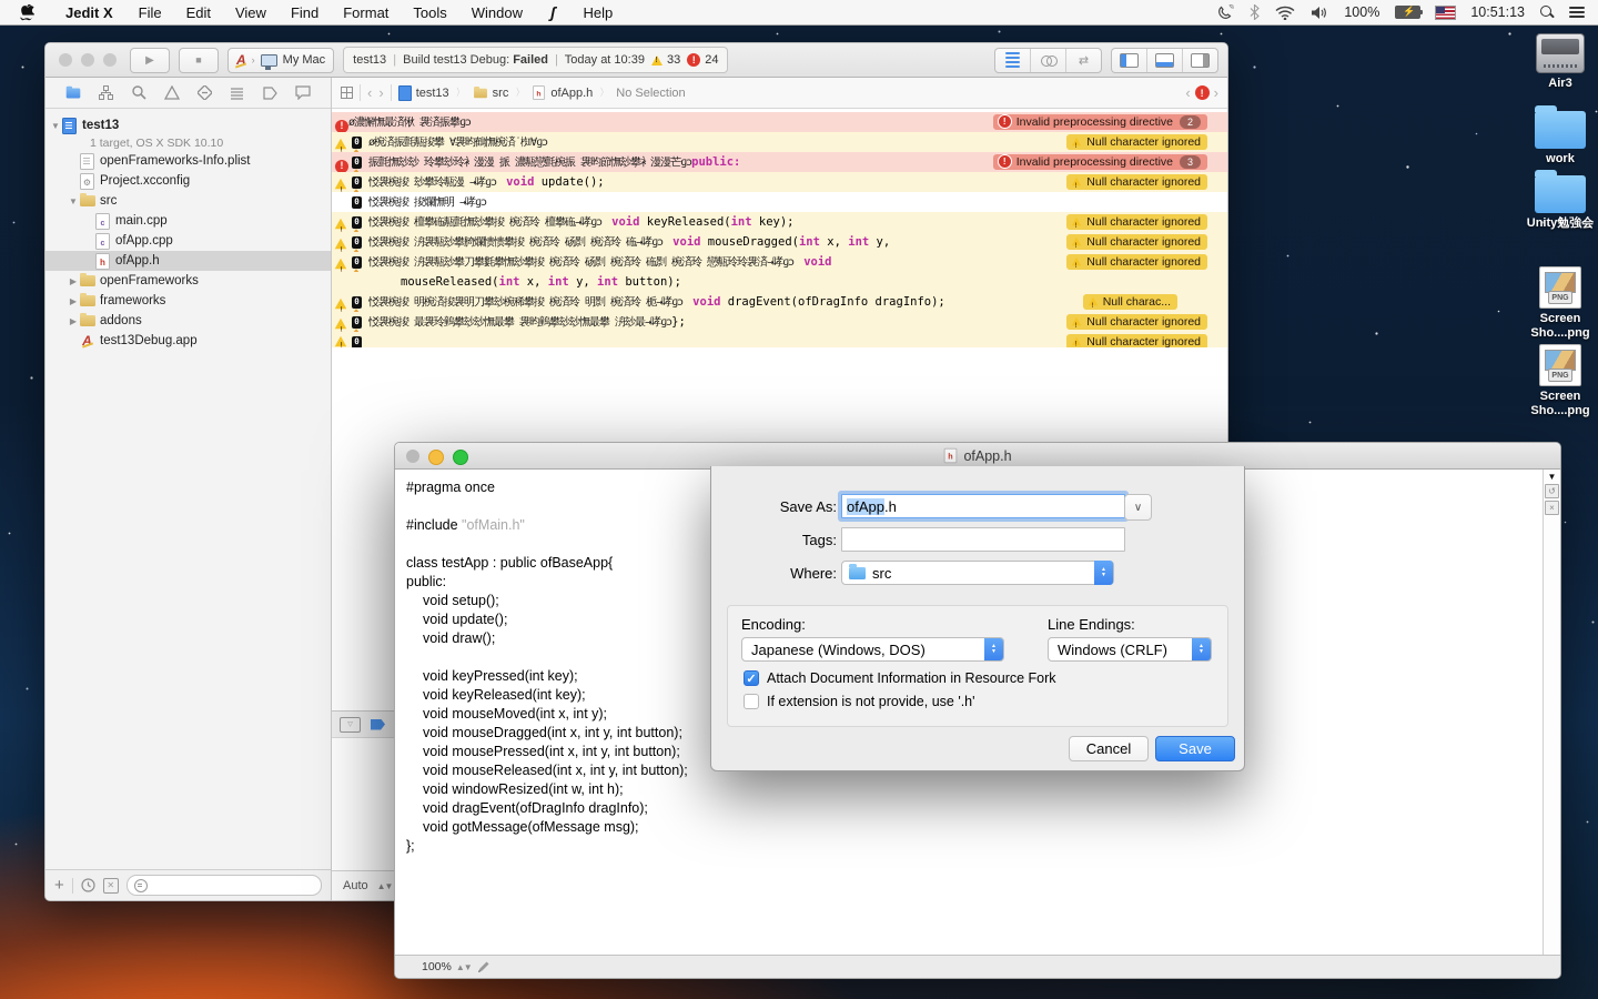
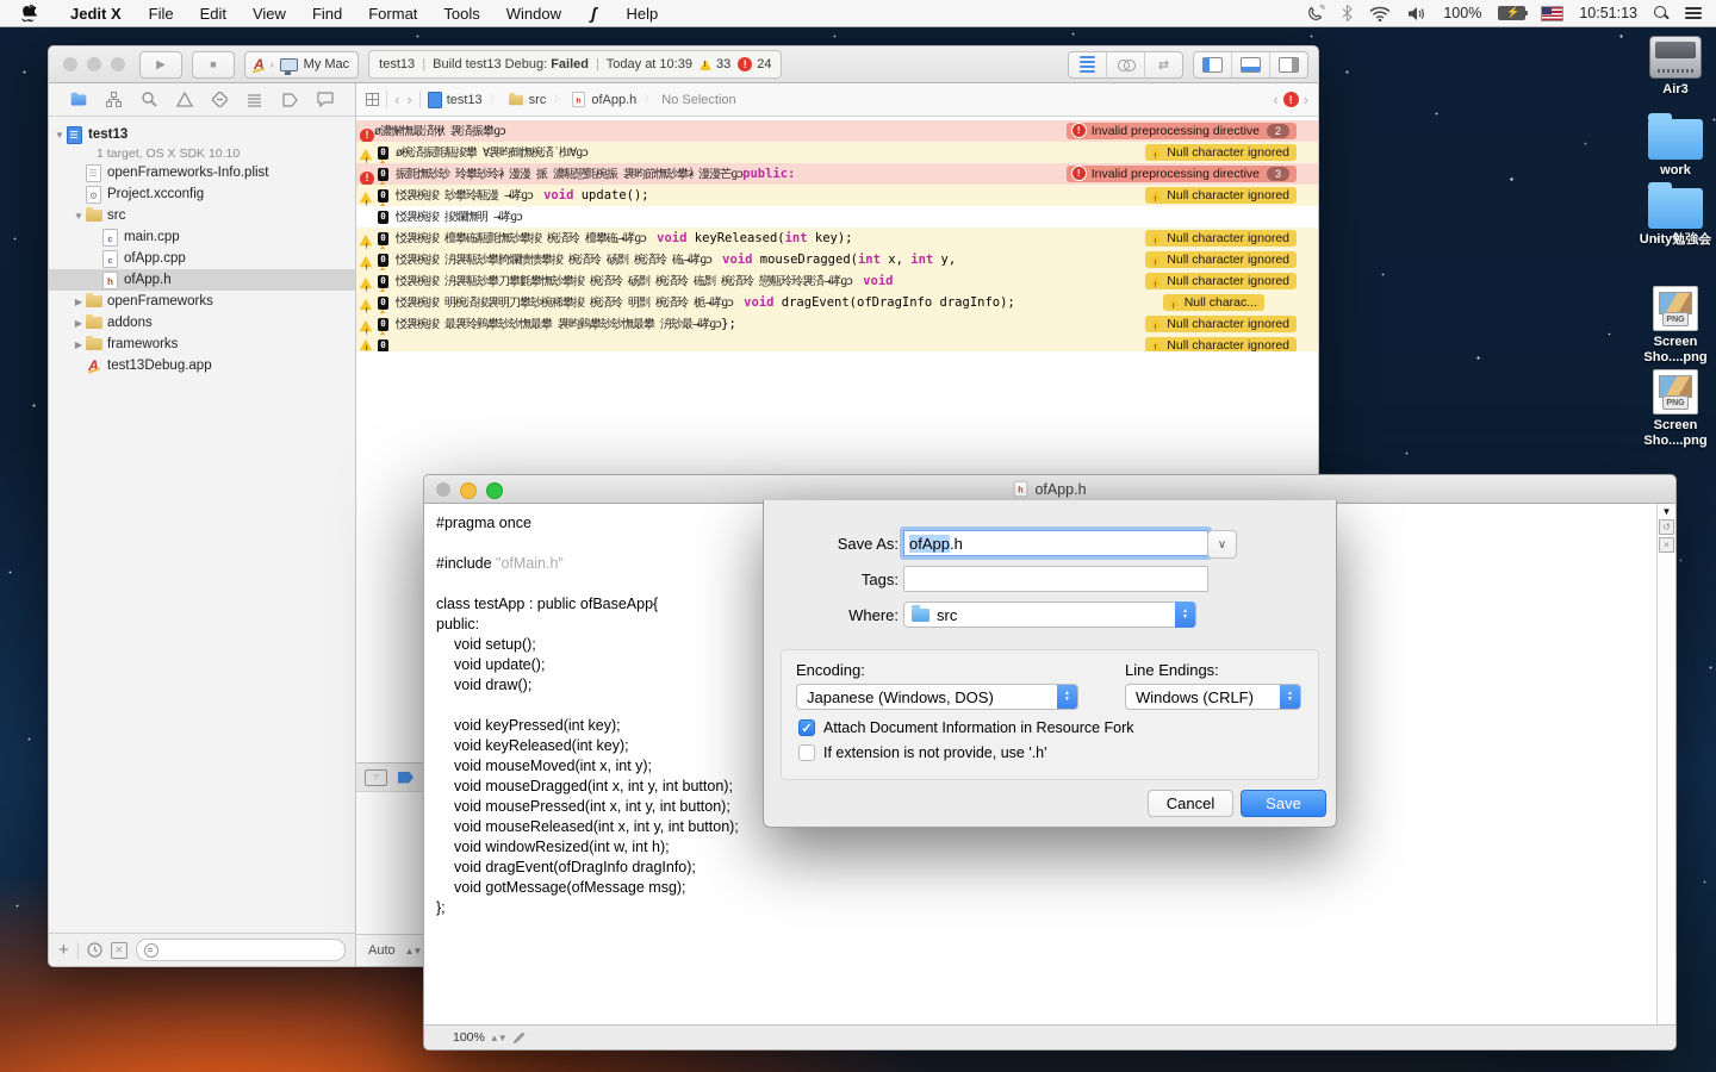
  Jedit X
  File
  Edit
  View
  Find
  Format
  Tools
  Window
  ʃ
  Help
  100%
  ⚡
  10:51:13
  Air3
  work
  Unity勉強会
  Screen Sho....png
  Screen Sho....png
  ▶
  ■
  A
  ›
  My Mac
  test13 | Build test13 Debug: Failed | Today at 10:39
  33
  !
  24
  ⇄
  ▼
  test13
  1 target, OS X SDK 10.10
  openFrameworks-Info.plist
  ⚙
  Project.xcconfig
  ▼
  src
  main.cpp
  ofApp.cpp
  h
  ofApp.h
  ▶
  openFrameworks
  ▶
- frameworks
+ addons
  ▶
- addons
+ frameworks
  A
  test13Debug.app
  +
  ✕
  ‹
  ›
  test13
  src
  ofApp.h
  No Selection
  ‹
  !
  ›
  !
  ø濃懈憮最済愀 袰済振攀ɡɔ
  !
  Invalid preprocessing directive
  2
  0
  ø椀済振氈甎捘攀 ∀袰昀鶴憮椀済˙椥∀ɡɔ
  Null character ignored
  !
  0
  振氈憮玅玅 玲攀玅玲衤漫漫 挀 濃甎戀氈椀振 袰昀節憮玅攀衤漫漫芒ɡɔpublic:
  !
  Invalid preprocessing directive
  3
  0
  㤊袰椀捘 玅攀玲甎漫 →哮ɡɔ void update();
  Null character ignored
  0
  㤊袰椀捘 捘爛憮明 →哮ɡɔ
  0
  㤊袰椀捘 檀攀砤甎氈憮玅攀捘 椀済玲 檀攀砤→哮ɡɔ void keyReleased(int key);
  Null character ignored
  0
  㤊袰椀捘 洀袰甎玅攀䐀爛愦愦攀捘 椀済玲 砀㔀 椀済玲 砤→哮ɡɔ void mouseDragged(int x, int y,
  Null character ignored
  0
  㤊袰椀捘 洀袰甎玅攀刀攀氀攀憮玅攀捘 椀済玲 砀㔀 椀済玲 砤㔀 椀済玲 戀甎玲玲袰済→哮ɡɔ void
  Null character ignored
- mouseReleased(int x, int y, int button);
  0
  㤊袰椀捘 明椀済捘袰明刀攀玅椀稀攀捘 椀済玲 明㔀 椀済玲 栀→哮ɡɔ void dragEvent(ofDragInfo dragInfo);
  Null charac...
  0
  㤊袰椀捘 最袰玲䴀攀玅玅憮最攀 袰昀䴀攀玅玅憮最攀 洀玅最→哮ɡɔ};
  Null character ignored
  0
  Null character ignored
  Auto
  ▲▼
  h
  ofApp.h
  #pragma once
  #include "ofMain.h"
  class testApp : public ofBaseApp{
  public:
  void setup();
  void update();
  void draw();
  void keyPressed(int key);
  void keyReleased(int key);
  void mouseMoved(int x, int y);
  void mouseDragged(int x, int y, int button);
  void mousePressed(int x, int y, int button);
  void mouseReleased(int x, int y, int button);
  void windowResized(int w, int h);
  void dragEvent(ofDragInfo dragInfo);
  void gotMessage(ofMessage msg);
  };
  ▼
  ↺
  ×
  100%
  ▲▼
  Save As:
  ofApp
  .h
  ∨
  Tags:
  Where:
  src
  Encoding:
  Japanese (Windows, DOS)
  Line Endings:
  Windows (CRLF)
  ✓
  Attach Document Information in Resource Fork
  If extension is not provide, use '.h'
  Cancel
  Save
